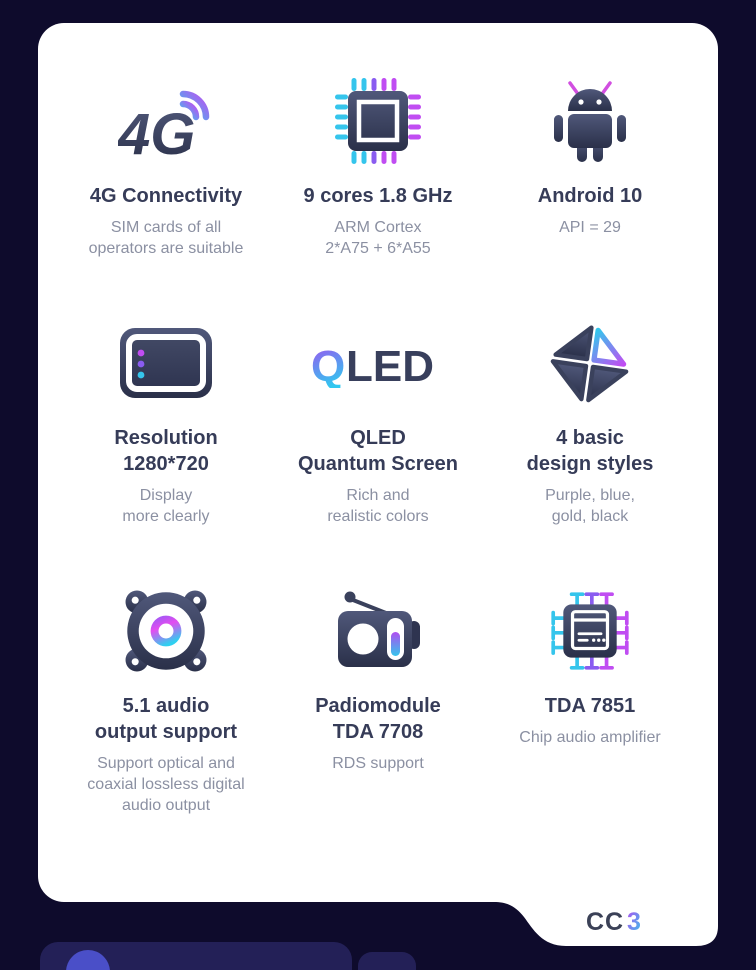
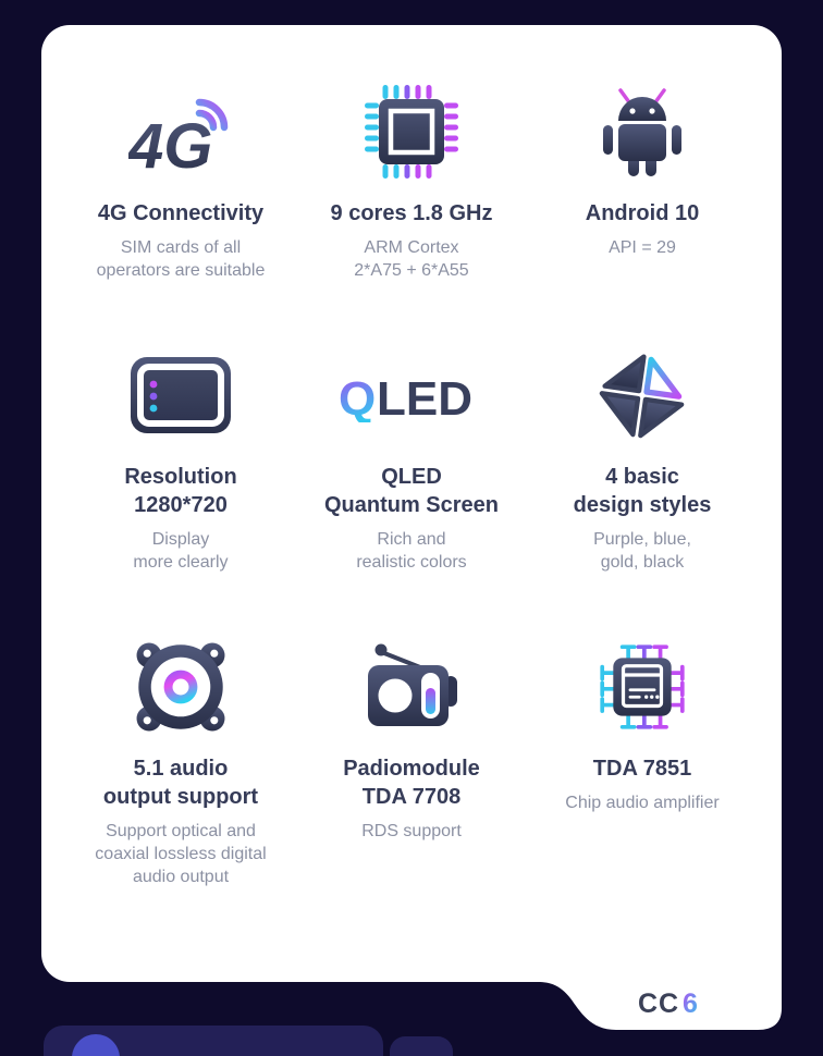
  4G
  4G Connectivity
  SIM cards of all
  operators are suitable
  9 cores 1.8 GHz
  ARM Cortex
  2*A75 + 6*A55
  Android 10
  API = 29
  Resolution
  1280*720
  Display
  more clearly
  Q
  LED
  QLED
  Quantum Screen
  Rich and
  realistic colors
  4 basic
  design styles
  Purple, blue,
  gold, black
  5.1 audio
  output support
  Support optical and
  coaxial lossless digital
  audio output
  Padiomodule
  TDA 7708
  RDS support
  TDA 7851
  Chip audio amplifier
  CC
- 3
+ 6
